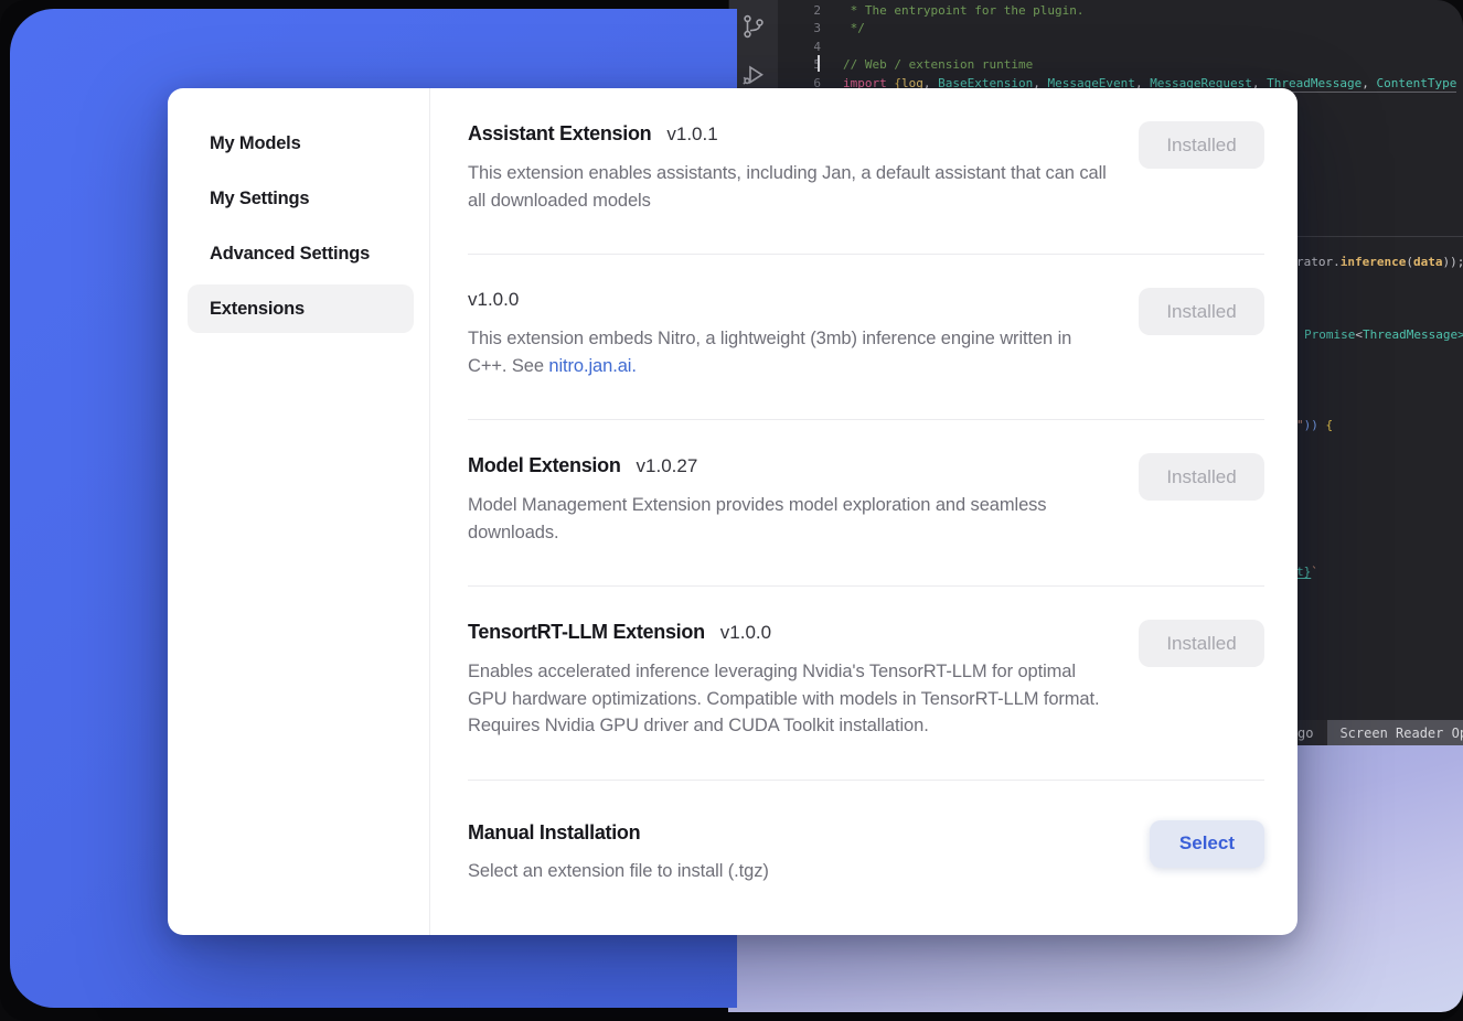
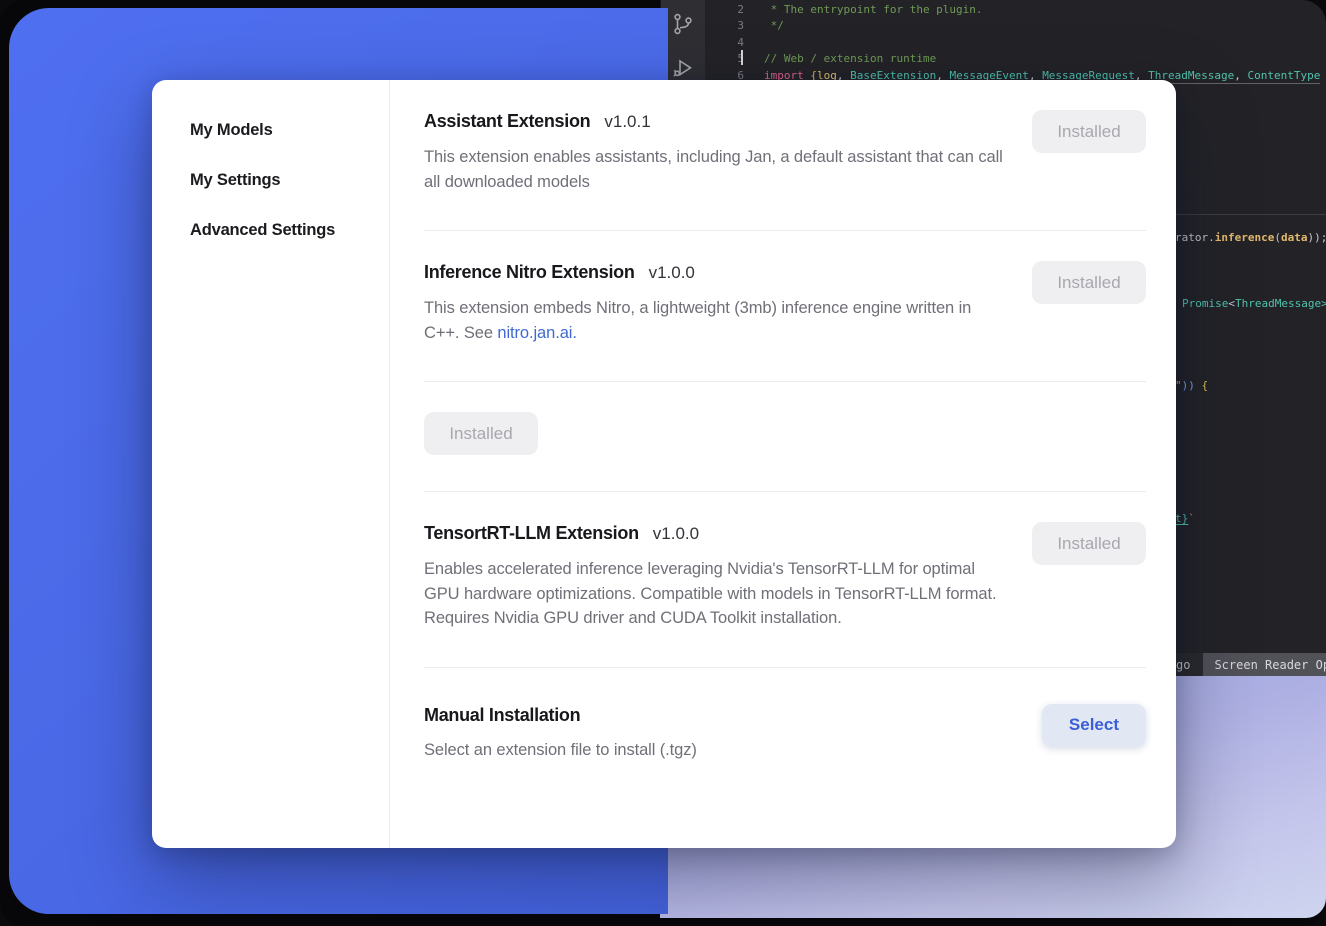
  2
  * The entrypoint for the plugin.
  3
  */
  4
  // Web / extension runtime
  6
  import {log, BaseExtension, MessageEvent, MessageRequest, ThreadMessage, ContentType
  rator.inference(data));
  Promise<ThreadMessage>
  ")) {
  t}`
  go
  My Models
  My Settings
  Advanced Settings
- Extensions
  Assistant Extension
  v1.0.1
  This extension enables assistants, including Jan, a default assistant that can call all downloaded models
  Installed
+ Inference Nitro Extension
  v1.0.0
  This extension embeds Nitro, a lightweight (3mb) inference engine written in C++. See nitro.jan.ai.
  Installed
- Model Extension
- v1.0.27
- Model Management Extension provides model exploration and seamless downloads.
  Installed
  TensortRT-LLM Extension
  v1.0.0
  Enables accelerated inference leveraging Nvidia's TensorRT-LLM for optimal GPU hardware optimizations. Compatible with models in TensorRT-LLM format. Requires Nvidia GPU driver and CUDA Toolkit installation.
  Installed
  Manual Installation
  Select an extension file to install (.tgz)
  Select
